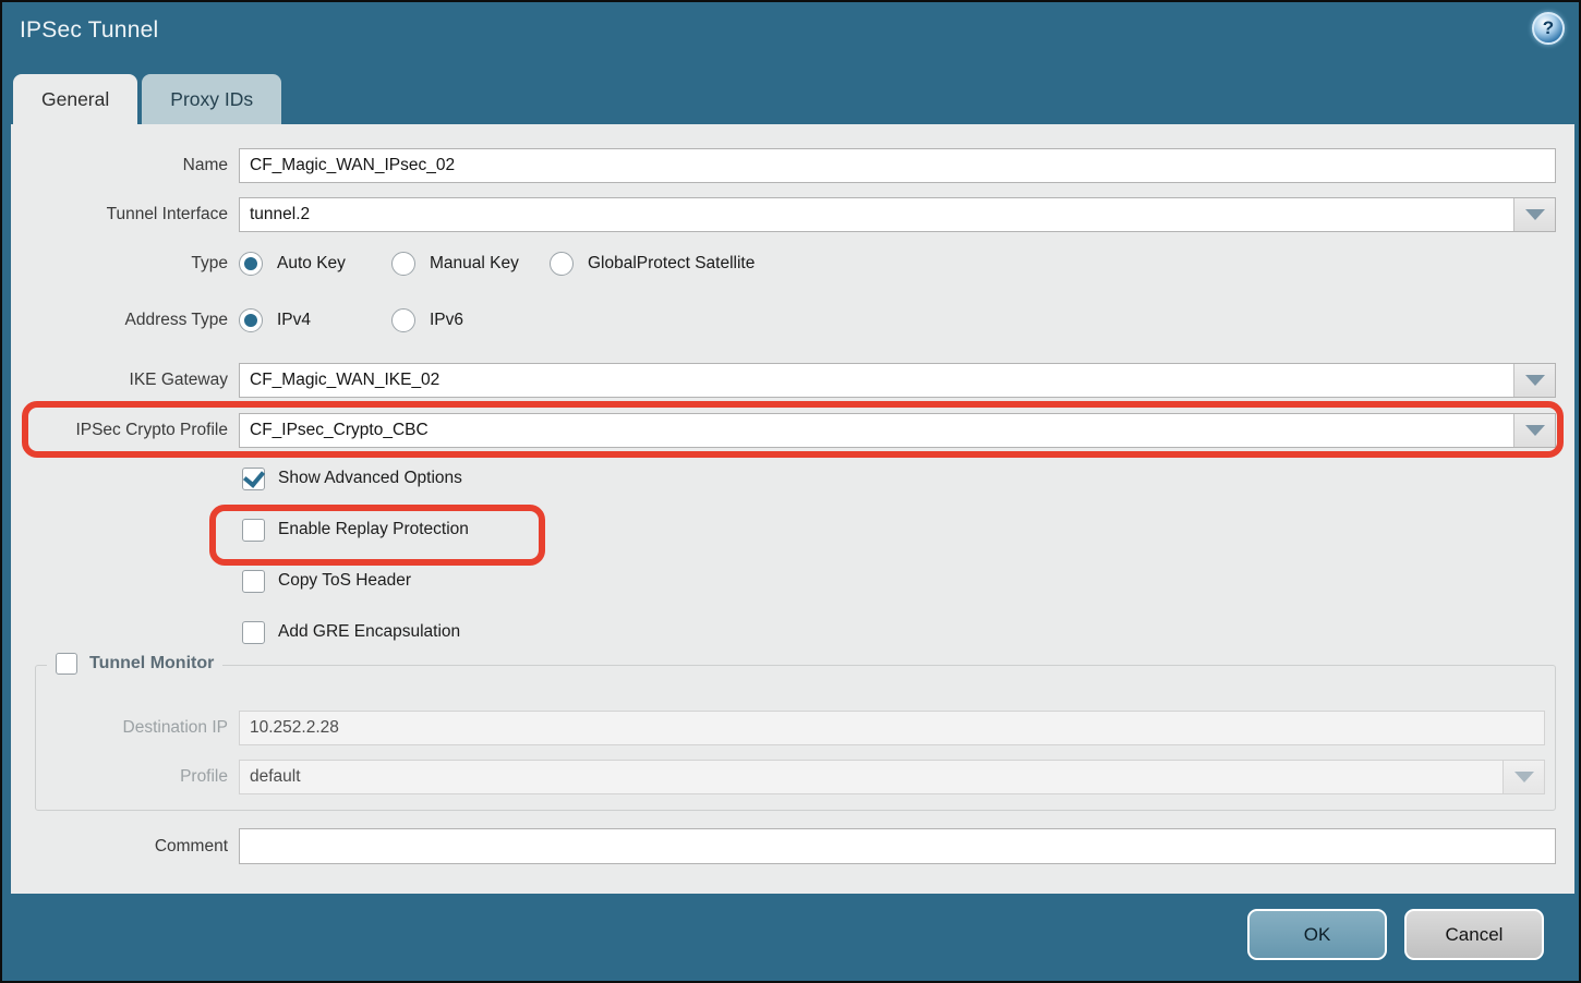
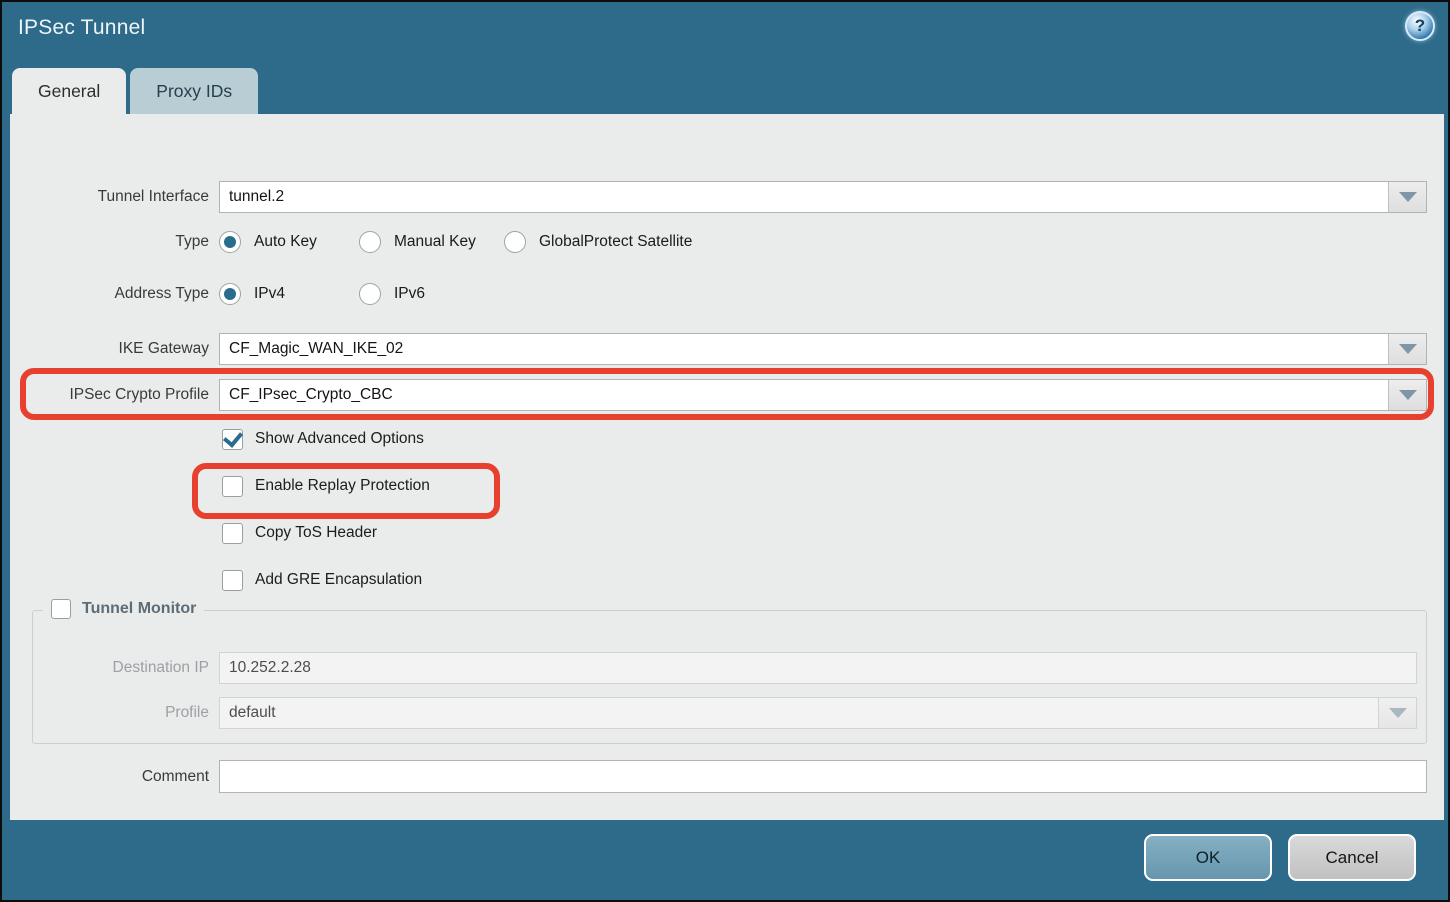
  IPSec Tunnel
  ?
  General
  Proxy IDs
- Name
- CF_Magic_WAN_IPsec_02
  Tunnel Interface
  tunnel.2
  Type
  Auto Key
  Manual Key
  GlobalProtect Satellite
  Address Type
  IPv4
  IPv6
  IKE Gateway
  CF_Magic_WAN_IKE_02
  IPSec Crypto Profile
  CF_IPsec_Crypto_CBC
  Show Advanced Options
  Enable Replay Protection
  Copy ToS Header
  Add GRE Encapsulation
  Tunnel Monitor
  Destination IP
  10.252.2.28
  Profile
  default
  Comment
  OK
  Cancel
